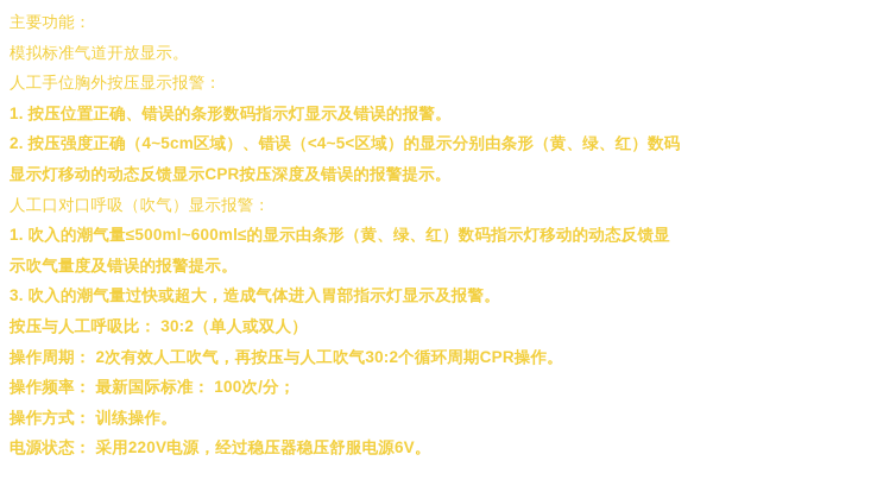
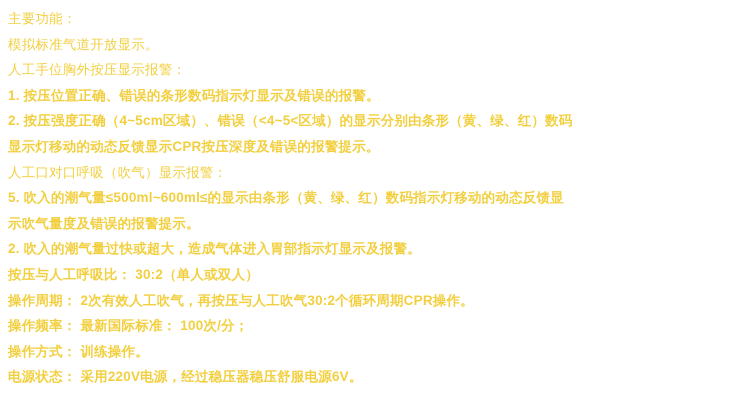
  主要功能：
  模拟标准气道开放显示。
  人工手位胸外按压显示报警：
  1. 按压位置正确、错误的条形数码指示灯显示及错误的报警。
  2. 按压强度正确（4~5cm区域）、错误（<4~5<区域）的显示分别由条形（黄、绿、红）数码
  显示灯移动的动态反馈显示CPR按压深度及错误的报警提示。
  人工口对口呼吸（吹气）显示报警：
- 1. 吹入的潮气量≤500ml~600ml≤的显示由条形（黄、绿、红）数码指示灯移动的动态反馈显
+ 5. 吹入的潮气量≤500ml~600ml≤的显示由条形（黄、绿、红）数码指示灯移动的动态反馈显
  示吹气量度及错误的报警提示。
- 3. 吹入的潮气量过快或超大，造成气体进入胃部指示灯显示及报警。
+ 2. 吹入的潮气量过快或超大，造成气体进入胃部指示灯显示及报警。
  按压与人工呼吸比： 30:2（单人或双人）
  操作周期： 2次有效人工吹气，再按压与人工吹气30:2个循环周期CPR操作。
  操作频率： 最新国际标准： 100次/分；
  操作方式： 训练操作。
  电源状态： 采用220V电源，经过稳压器稳压舒服电源6V。
